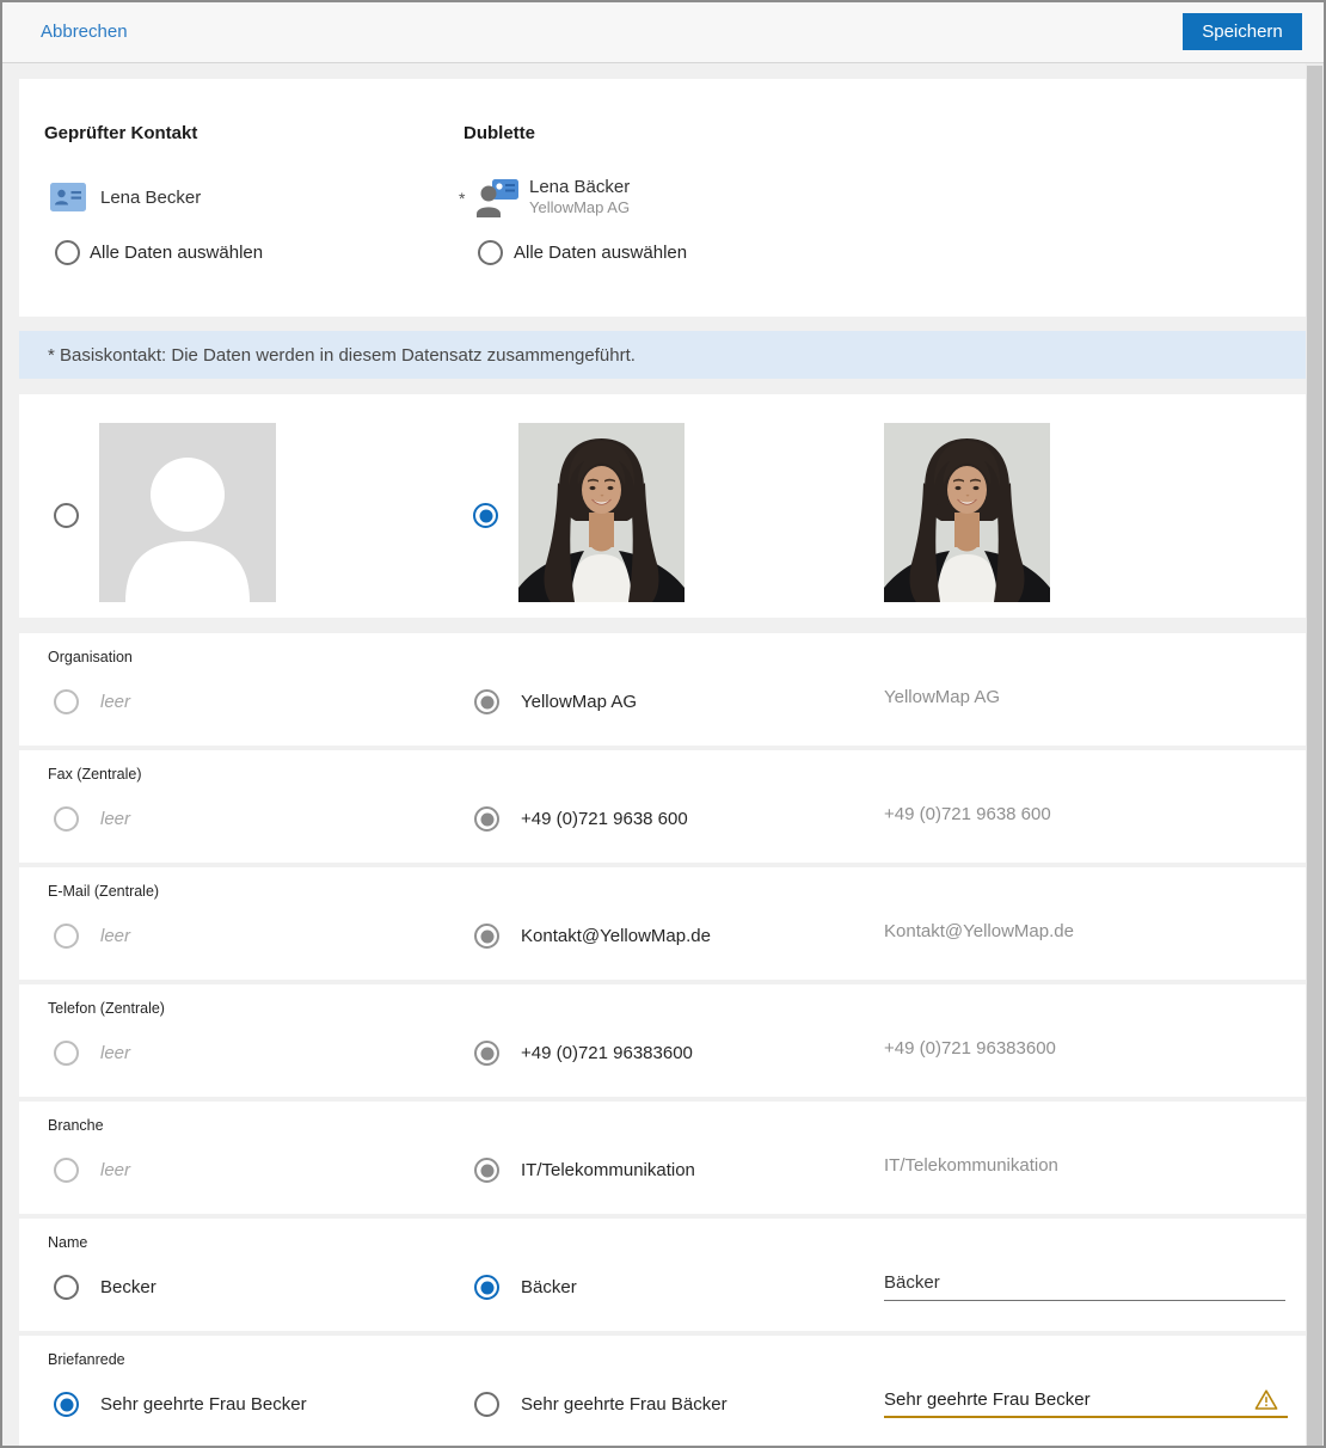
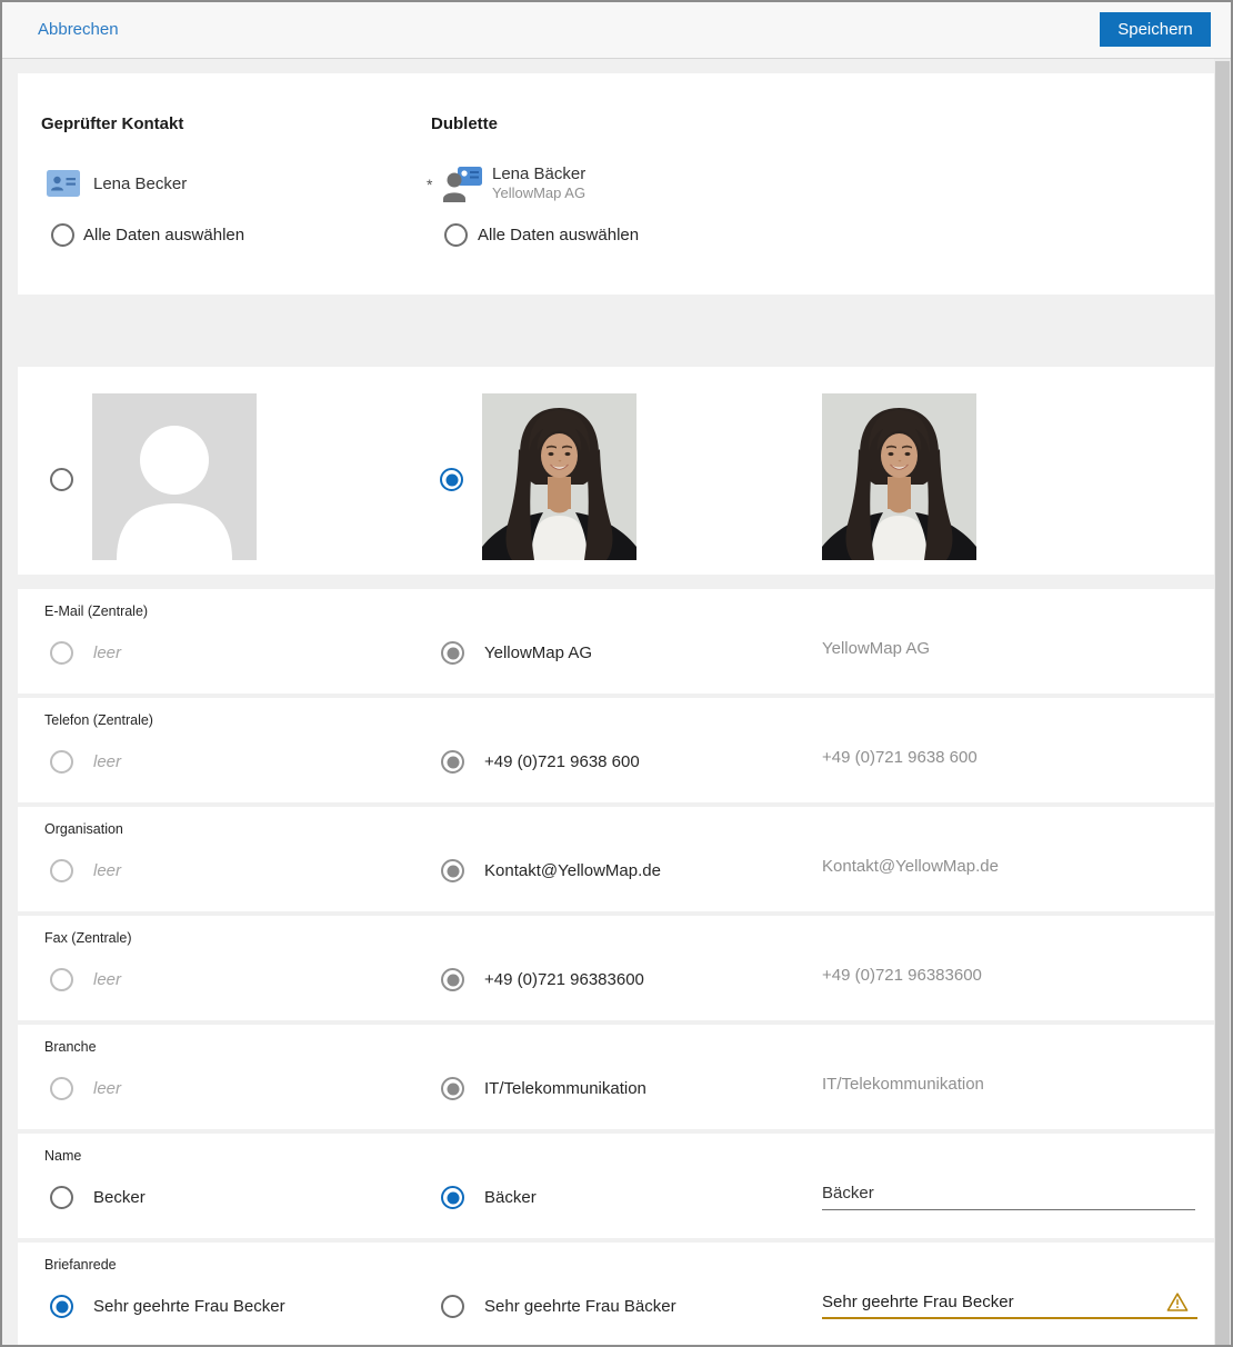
  Abbrechen
  Speichern
  Geprüfter Kontakt
  Dublette
  Lena Becker
  *
  Lena Bäcker
  YellowMap AG
  Alle Daten auswählen
  Alle Daten auswählen
- * Basiskontakt: Die Daten werden in diesem Datensatz zusammengeführt.
- Organisation
+ E-Mail (Zentrale)
  leer
  YellowMap AG
  YellowMap AG
- Fax (Zentrale)
+ Telefon (Zentrale)
  leer
  +49 (0)721 9638 600
  +49 (0)721 9638 600
- E-Mail (Zentrale)
+ Organisation
  leer
  Kontakt@YellowMap.de
  Kontakt@YellowMap.de
- Telefon (Zentrale)
+ Fax (Zentrale)
  leer
  +49 (0)721 96383600
  +49 (0)721 96383600
  Branche
  leer
  IT/Telekommunikation
  IT/Telekommunikation
  Name
  Becker
  Bäcker
  Bäcker
  Briefanrede
  Sehr geehrte Frau Becker
  Sehr geehrte Frau Bäcker
  Sehr geehrte Frau Becker
